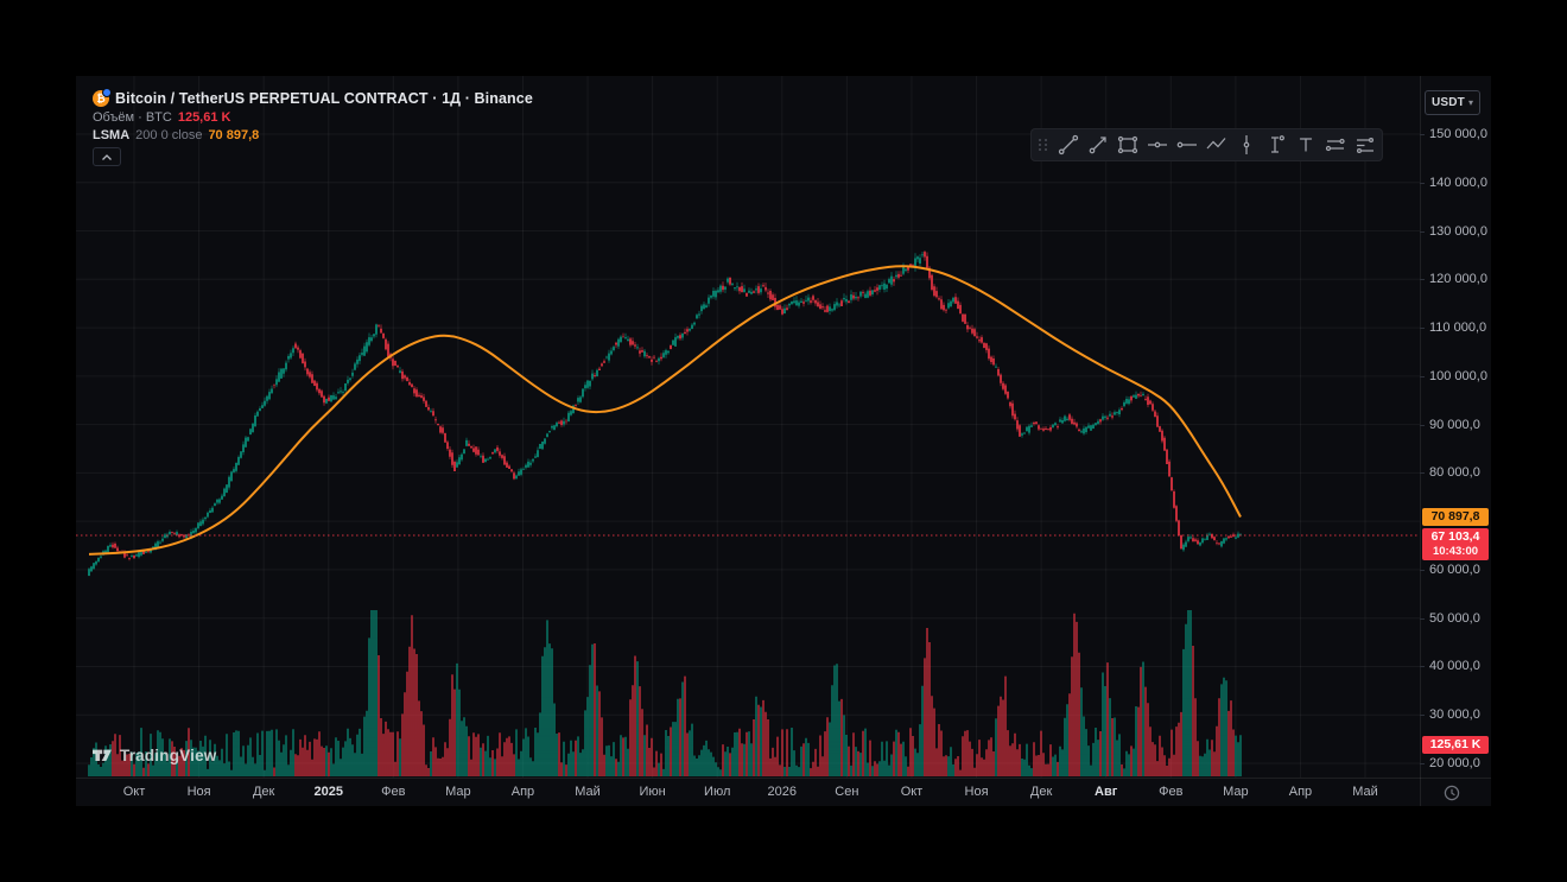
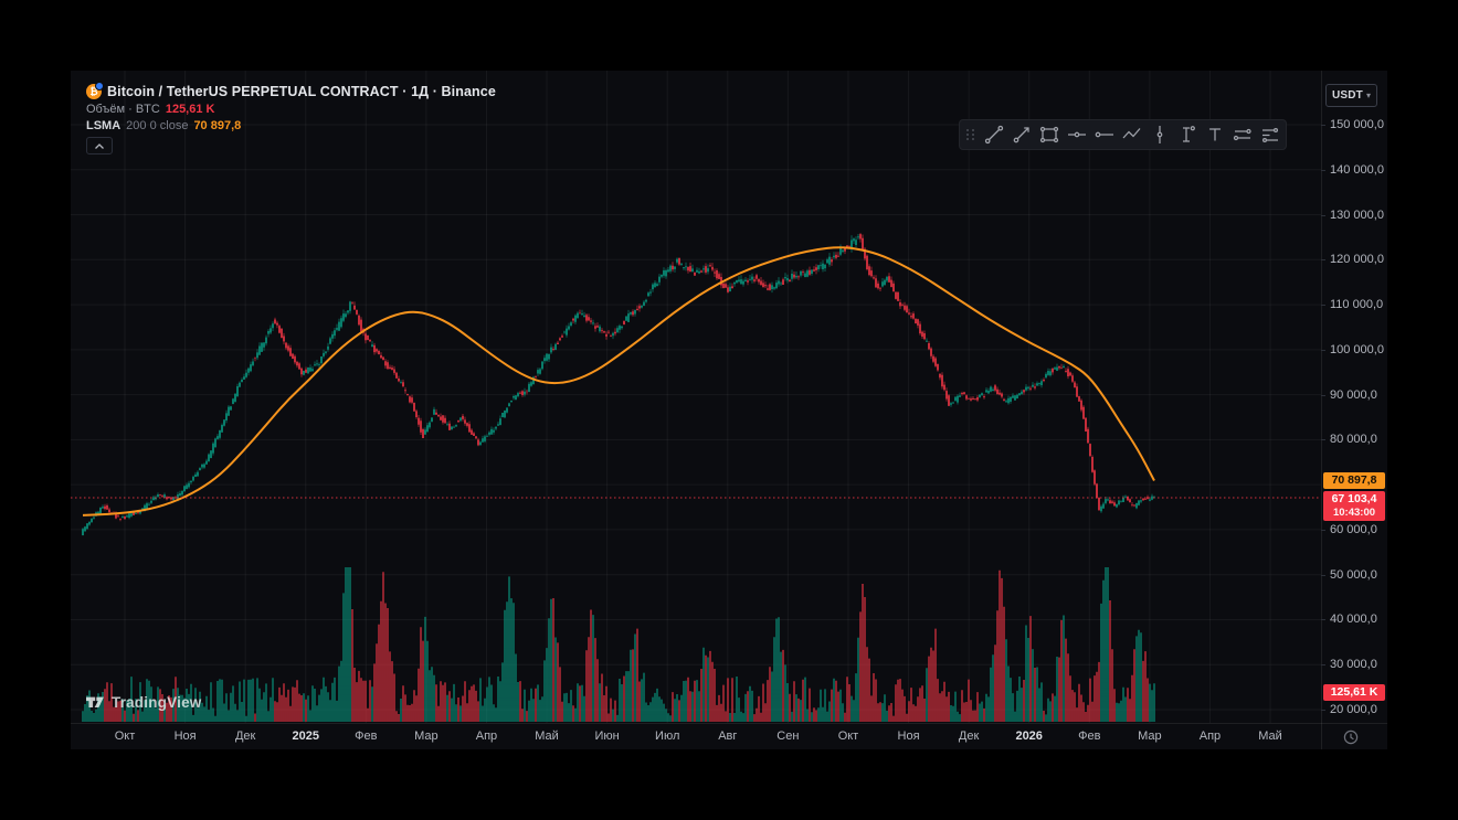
  ₿
  Bitcoin / TetherUS PERPETUAL CONTRACT · 1Д · Binance
  Объём · BTC
  125,61 K
  LSMA
  200 0 close
  70 897,8
  USDT
  ▾
  150 000,0
  140 000,0
  130 000,0
  120 000,0
  110 000,0
  100 000,0
  90 000,0
  80 000,0
  60 000,0
  50 000,0
  40 000,0
  30 000,0
  20 000,0
  Окт
  Ноя
  Дек
  2025
  Фев
  Мар
  Апр
  Май
  Июн
  Июл
- 2026
+ Авг
  Сен
  Окт
  Ноя
  Дек
- Авг
+ 2026
  Фев
  Мар
  Апр
  Май
  70 897,8
  67 103,4
  10:43:00
  125,61 K
  TradingView
